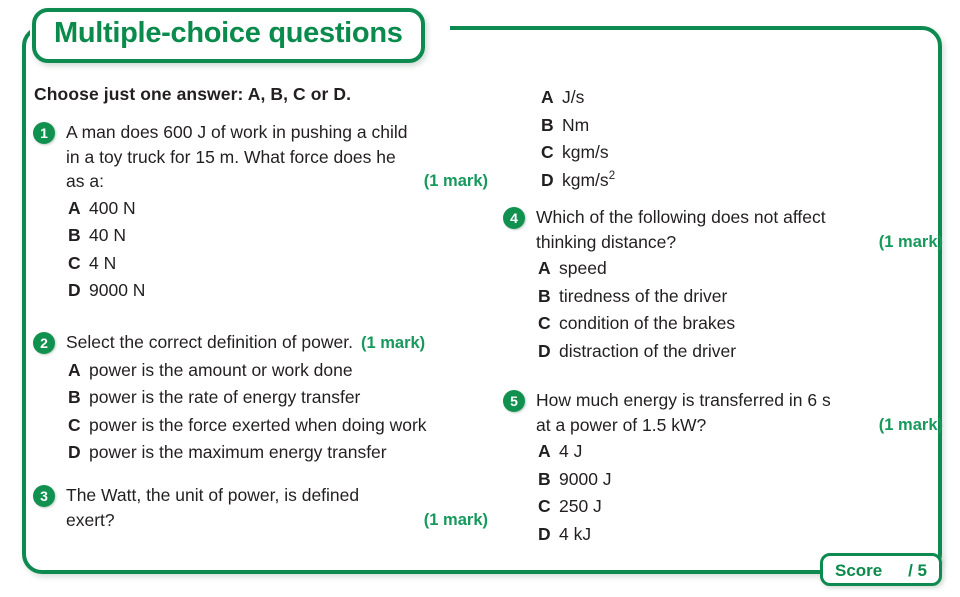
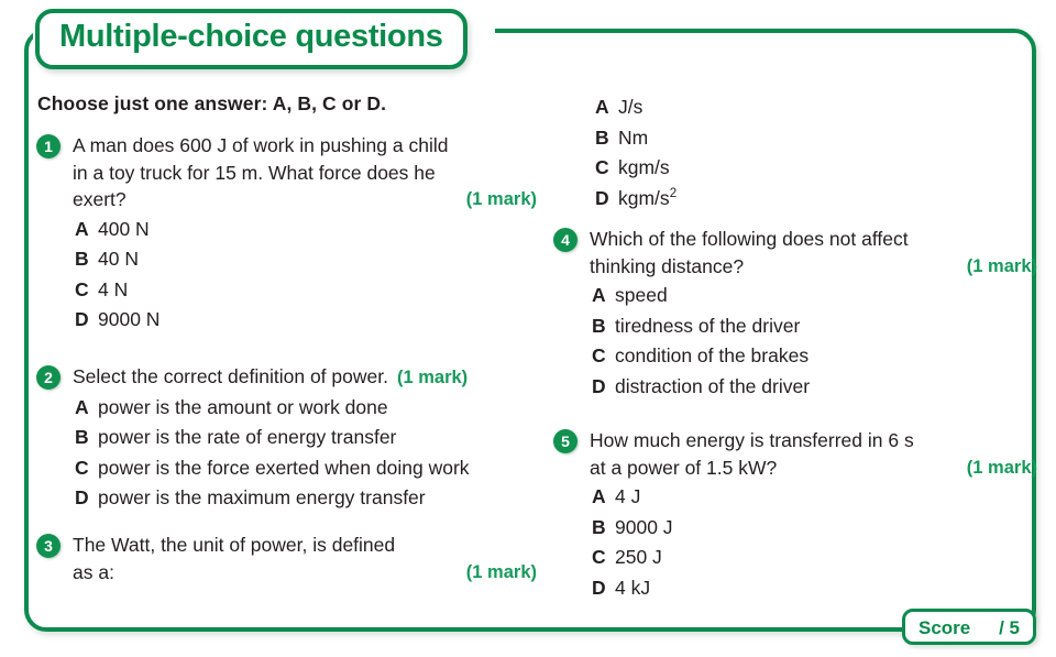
  Multiple-choice questions
  Choose just one answer: A, B, C or D.
  1
  A man does 600 J of work in pushing a child
  in a toy truck for 15 m. What force does he
- as a:
+ exert?
  (1 mark)
  A 400 N
  B 40 N
  C 4 N
  D 9000 N
  2
  Select the correct definition of power. (1 mark)
  A power is the amount or work done
  B power is the rate of energy transfer
  C power is the force exerted when doing work
  D power is the maximum energy transfer
  3
  The Watt, the unit of power, is defined
- exert?
+ as a:
  (1 mark)
  A J/s
  B Nm
  C kgm/s
  D kgm/s2
  4
  Which of the following does not affect
  thinking distance?
  (1 mark)
  A speed
  B tiredness of the driver
  C condition of the brakes
  D distraction of the driver
  5
  How much energy is transferred in 6 s
  at a power of 1.5 kW?
  (1 mark)
  A 4 J
  B 9000 J
  C 250 J
  D 4 kJ
  Score
  / 5
